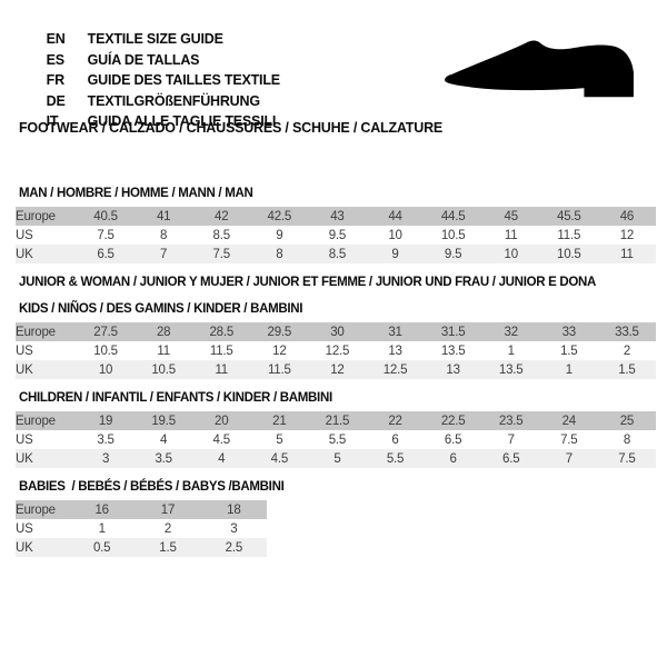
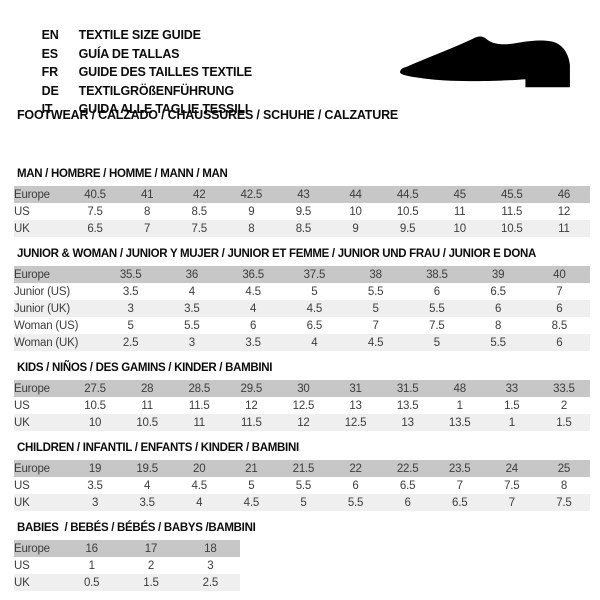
  EN TEXTILE SIZE GUIDE
  ES GUÍA DE TALLAS
  FR GUIDE DES TAILLES TEXTILE
  DE TEXTILGRÖßENFÜHRUNG
  IT GUIDA ALLE TAGLIE TESSILI
  FOOTWEAR / CALZADO / CHAUSSURES / SCHUHE / CALZATURE
  MAN / HOMBRE / HOMME / MANN / MAN
  Europe	40.5	41	42	42.5	43	44	44.5	45	45.5	46
  US	7.5	8	8.5	9	9.5	10	10.5	11	11.5	12
  UK	6.5	7	7.5	8	8.5	9	9.5	10	10.5	11
  JUNIOR & WOMAN / JUNIOR Y MUJER / JUNIOR ET FEMME / JUNIOR UND FRAU / JUNIOR E DONA
+ Europe	35.5	36	36.5	37.5	38	38.5	39	40
+ Junior (US)	3.5	4	4.5	5	5.5	6	6.5	7
+ Junior (UK)	3	3.5	4	4.5	5	5.5	6	6
+ Woman (US)	5	5.5	6	6.5	7	7.5	8	8.5
+ Woman (UK)	2.5	3	3.5	4	4.5	5	5.5	6
  KIDS / NIÑOS / DES GAMINS / KINDER / BAMBINI
- Europe	27.5	28	28.5	29.5	30	31	31.5	32	33	33.5
+ Europe	27.5	28	28.5	29.5	30	31	31.5	48	33	33.5
  US	10.5	11	11.5	12	12.5	13	13.5	1	1.5	2
  UK	10	10.5	11	11.5	12	12.5	13	13.5	1	1.5
  CHILDREN / INFANTIL / ENFANTS / KINDER / BAMBINI
  Europe	19	19.5	20	21	21.5	22	22.5	23.5	24	25
  US	3.5	4	4.5	5	5.5	6	6.5	7	7.5	8
  UK	3	3.5	4	4.5	5	5.5	6	6.5	7	7.5
  BABIES / BEBÉS / BÉBÉS / BABYS /BAMBINI
  Europe	16	17	18
  US	1	2	3
  UK	0.5	1.5	2.5
